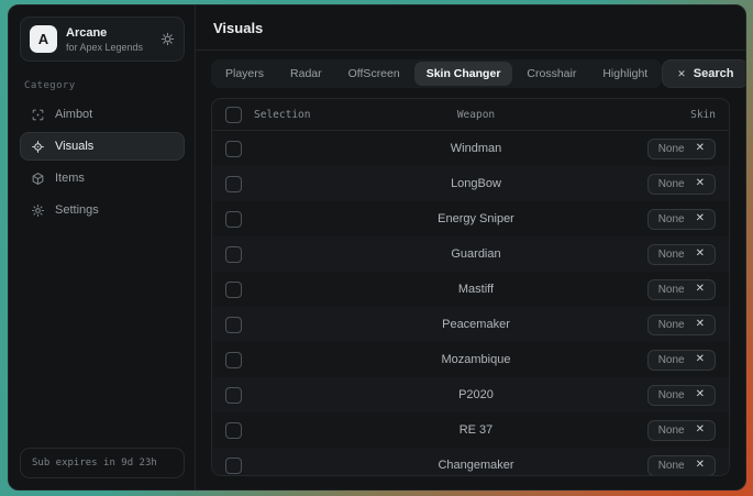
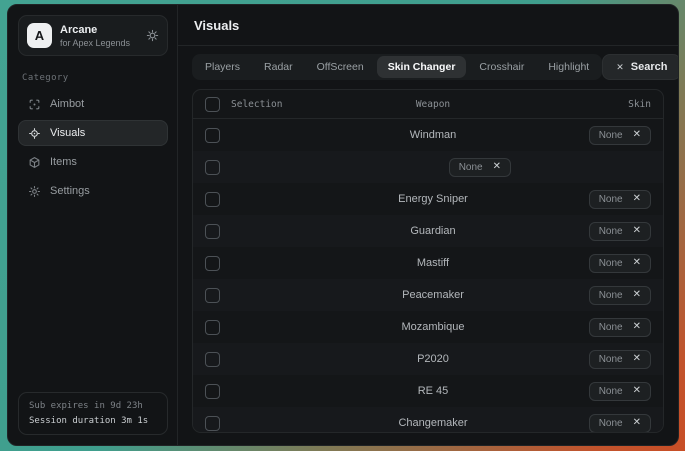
  A
  Arcane
  for Apex Legends
  Category
  Aimbot
  Visuals
  Items
  Settings
  Sub expires in 9d 23h
+ Session duration 3m 1s
  Visuals
  Players
  Radar
  OffScreen
  Skin Changer
  Crosshair
  Highlight
  ✕
  Search
  Selection
  Weapon
  Skin
  Windman
  None
  ✕
- LongBow
  None
  ✕
  Energy Sniper
  None
  ✕
  Guardian
  None
  ✕
  Mastiff
  None
  ✕
  Peacemaker
  None
  ✕
  Mozambique
  None
  ✕
  P2020
  None
  ✕
- RE 37
+ RE 45
  None
  ✕
  Changemaker
  None
  ✕
